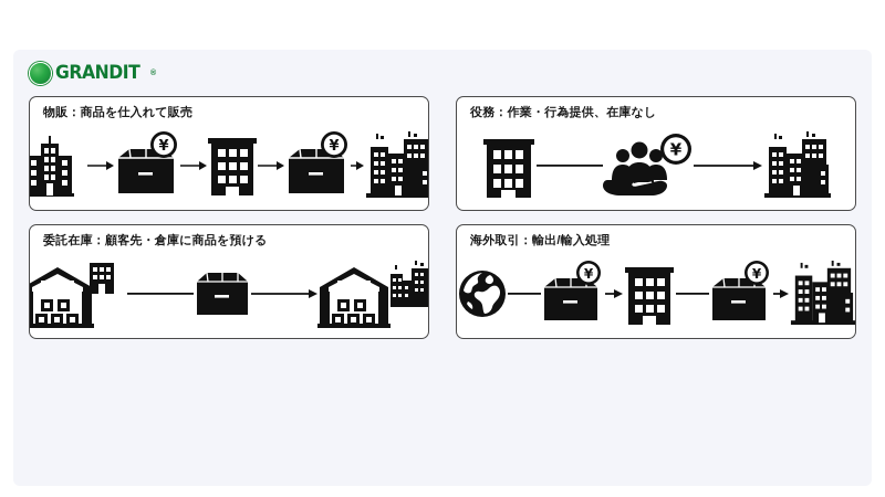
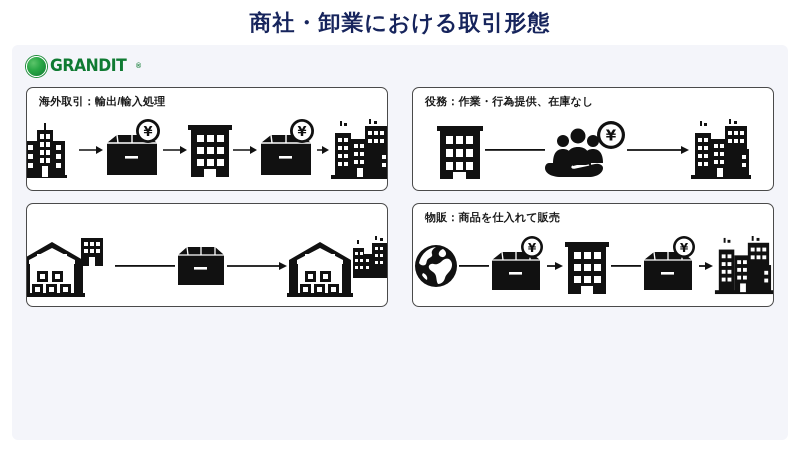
+ 商社・卸業における取引形態
  GRANDIT
- 物販：商品を仕入れて販売
+ 海外取引：輸出/輸入処理
  ¥
  ¥
  役務：作業・行為提供、在庫なし
  ¥
- 委託在庫：顧客先・倉庫に商品を預ける
- 海外取引：輸出/輸入処理
+ 物販：商品を仕入れて販売
  ¥
  ¥
